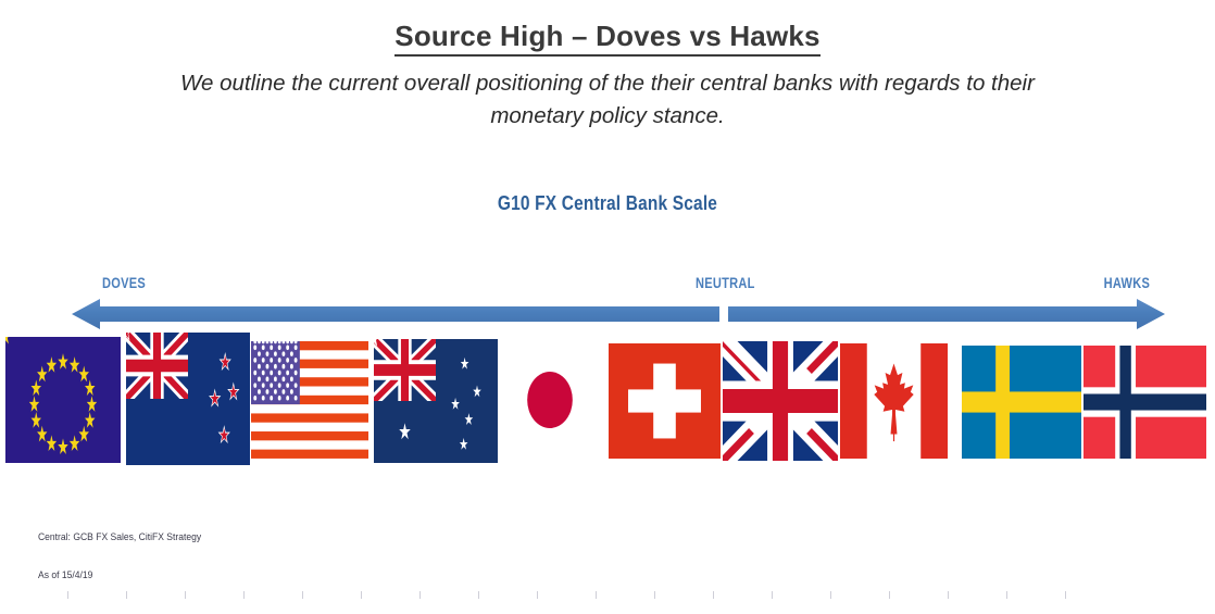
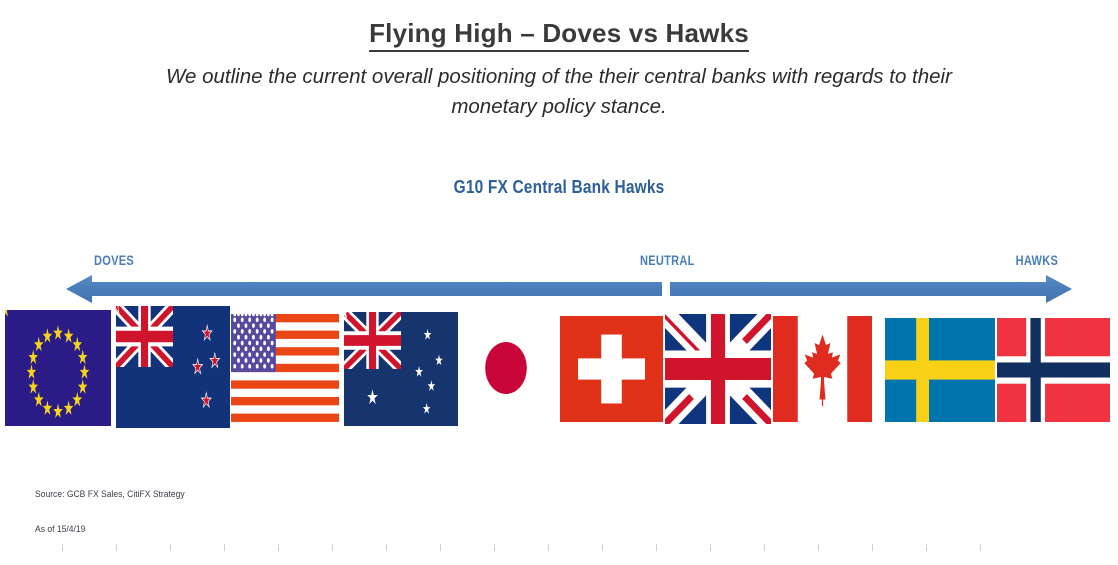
- Source High – Doves vs Hawks
+ Flying High – Doves vs Hawks
  We outline the current overall positioning of the their central banks with regards to their monetary policy stance.
- G10 FX Central Bank Scale
+ G10 FX Central Bank Hawks
  DOVES
  NEUTRAL
  HAWKS
- Central: GCB FX Sales, CitiFX Strategy
+ Source: GCB FX Sales, CitiFX Strategy
  As of 15/4/19
